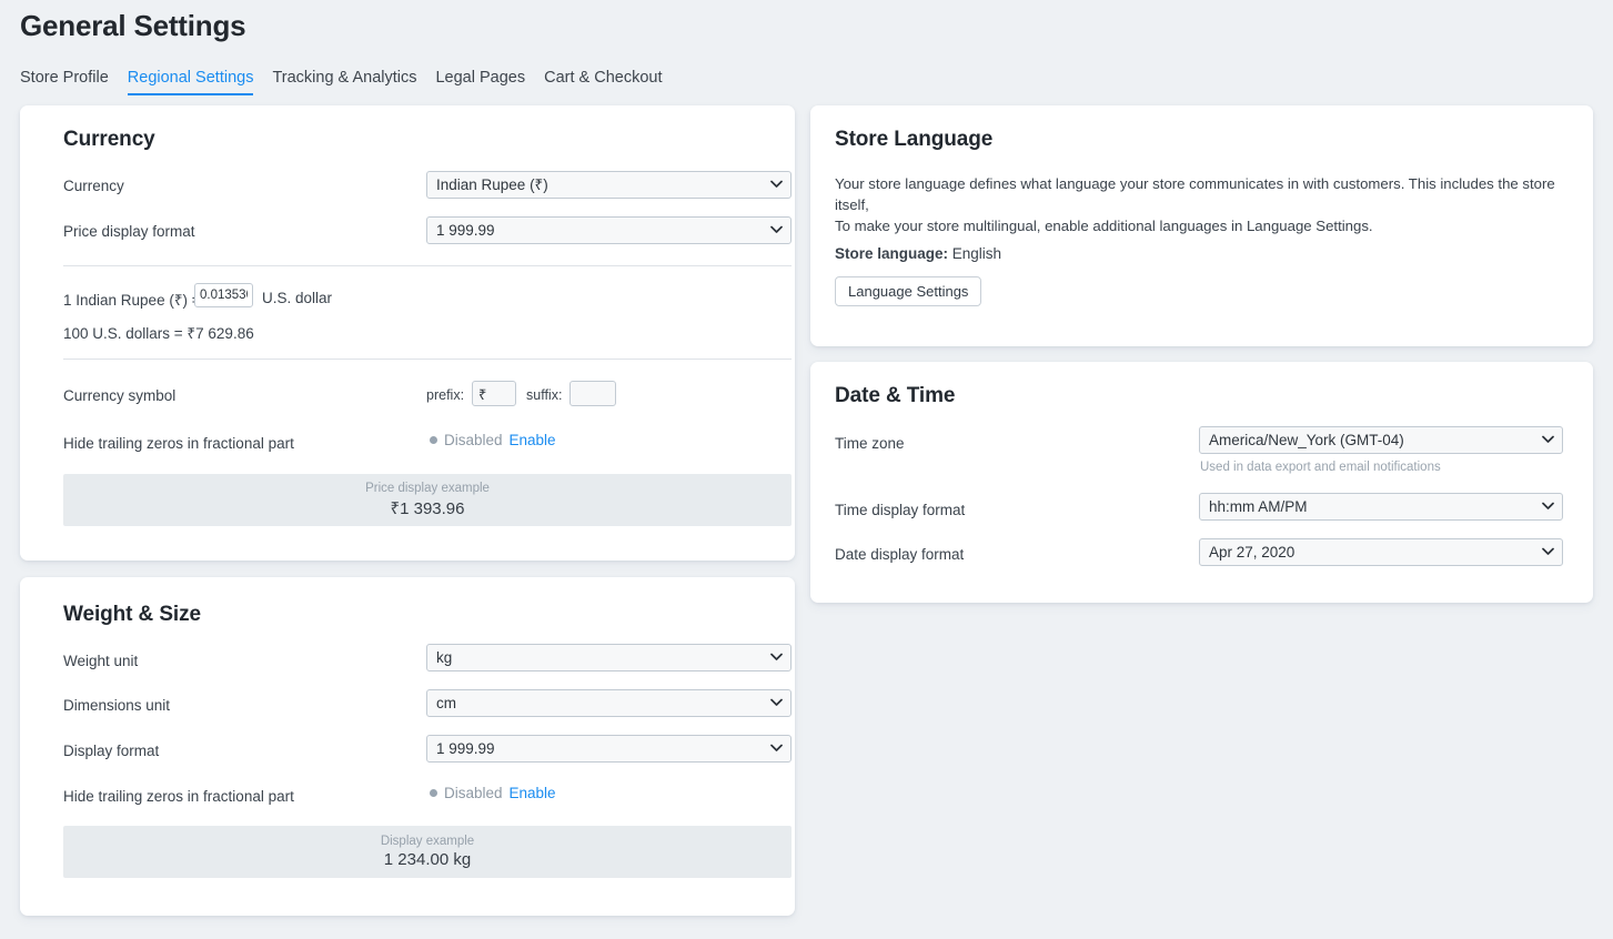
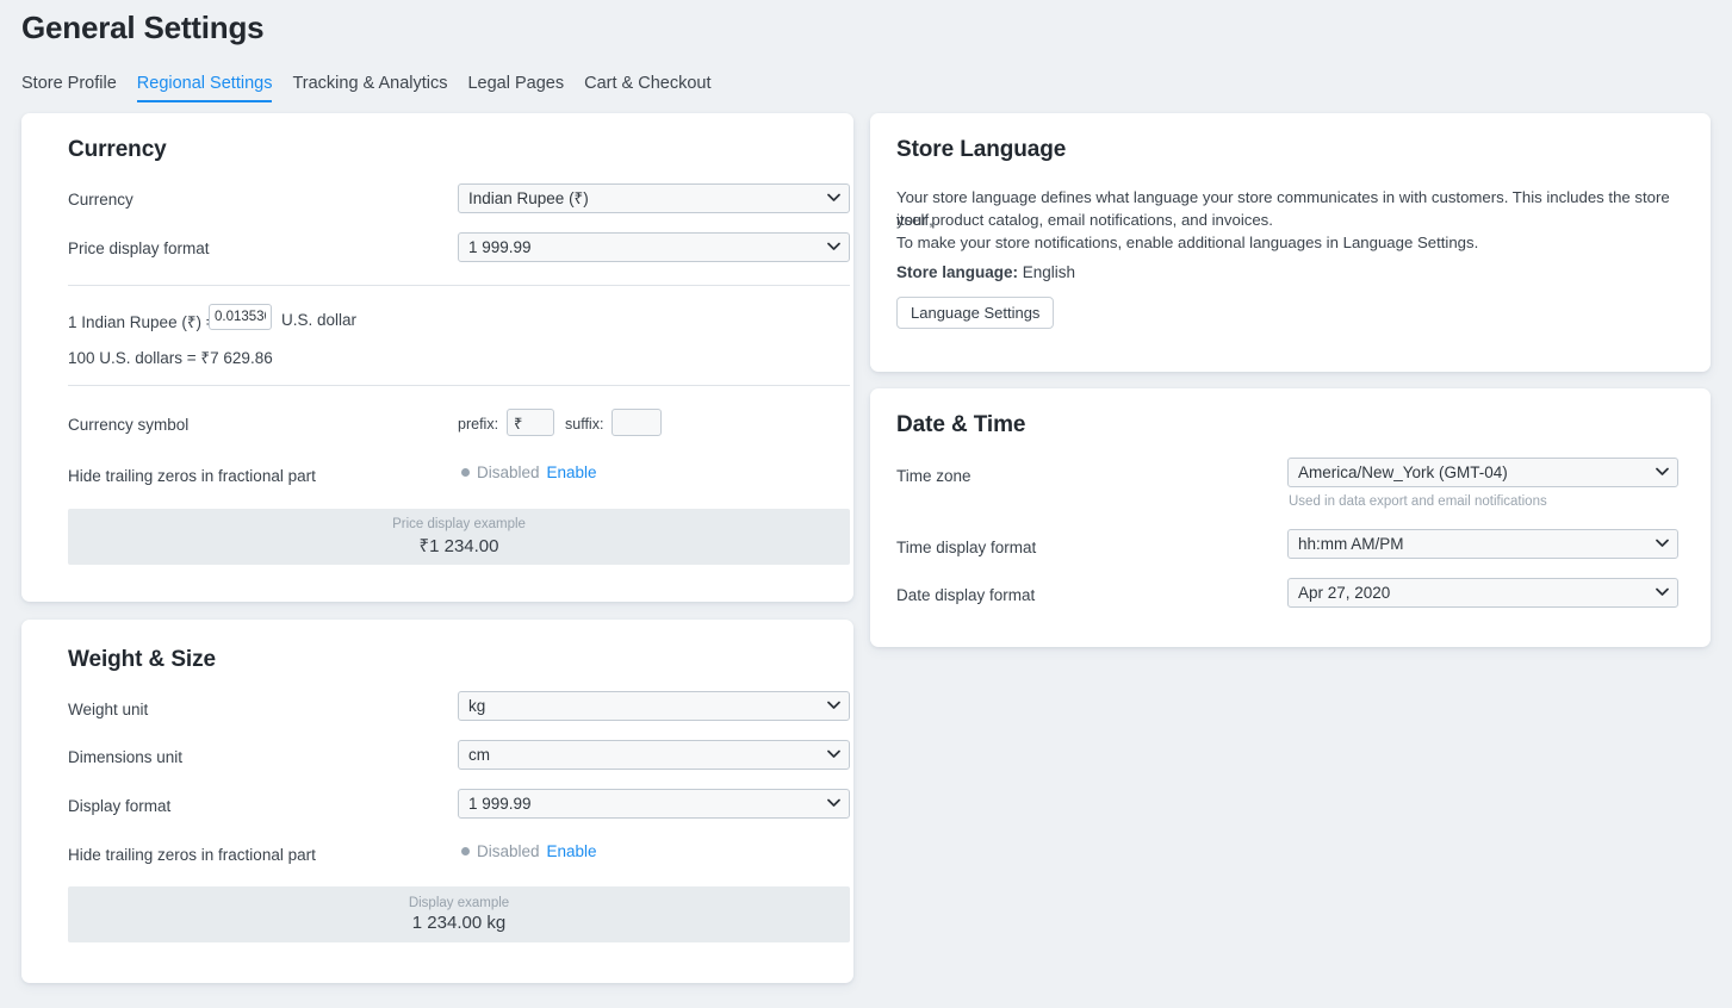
  General Settings
  Store Profile
  Regional Settings
  Tracking & Analytics
  Legal Pages
  Cart & Checkout
  Currency
  Currency
  Indian Rupee (₹)
  Price display format
  1 999.99
  1 Indian Rupee (₹)
  0.01353
  U.S. dollar
  100 U.S. dollars = ₹7 629.86
  Currency symbol
  prefix:
  ₹
  suffix:
  Hide trailing zeros in fractional part
  Disabled
  Enable
  Price display example
- ₹1 393.96
+ ₹1 234.00
  Weight & Size
  Weight unit
  kg
  Dimensions unit
  cm
  Display format
  1 999.99
  Hide trailing zeros in fractional part
  Disabled
  Enable
  Display example
  1 234.00 kg
  Store Language
  Your store language defines what language your store communicates in with customers. This includes the store itself,
+ your product catalog, email notifications, and invoices.
- To make your store multilingual, enable additional languages in Language Settings.
+ To make your store notifications, enable additional languages in Language Settings.
  Store language: English
  Language Settings
  Date & Time
  Time zone
  America/New_York (GMT-04)
  Used in data export and email notifications
  Time display format
  hh:mm AM/PM
  Date display format
  Apr 27, 2020
